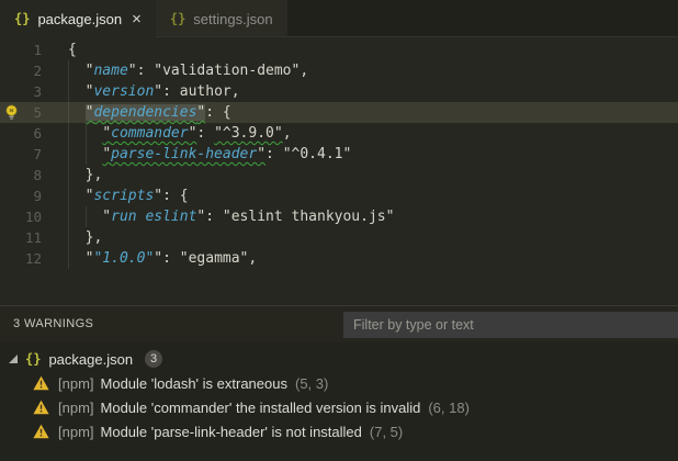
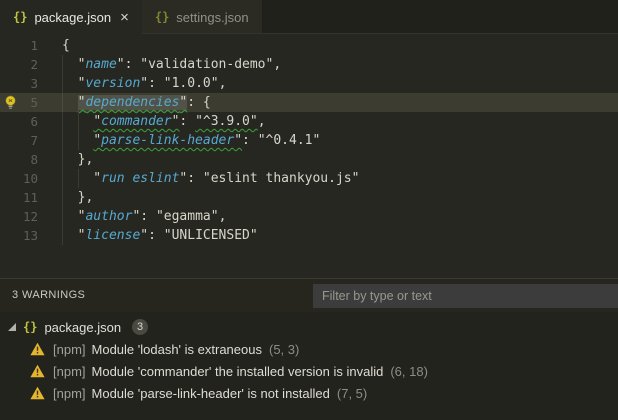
  {}
  package.json
  ×
  {}
  settings.json
  1
  {
  2
  "name": "validation-demo",
  3
- "version": author,
+ "version": "1.0.0",
  5
  "dependencies": {
  6
  "commander": "^3.9.0",
  7
  "parse-link-header": "^0.4.1"
  8
  },
- 9
- "scripts": {
  10
  "run eslint": "eslint thankyou.js"
  11
  },
  12
- ""1.0.0"": "egamma",
+ "author": "egamma",
+ 13
+ "license": "UNLICENSED"
  3 WARNINGS
  Filter by type or text
  {}
  package.json
  3
  [npm]
  Module 'lodash' is extraneous
  (5, 3)
  [npm]
  Module 'commander' the installed version is invalid
  (6, 18)
  [npm]
  Module 'parse-link-header' is not installed
  (7, 5)
